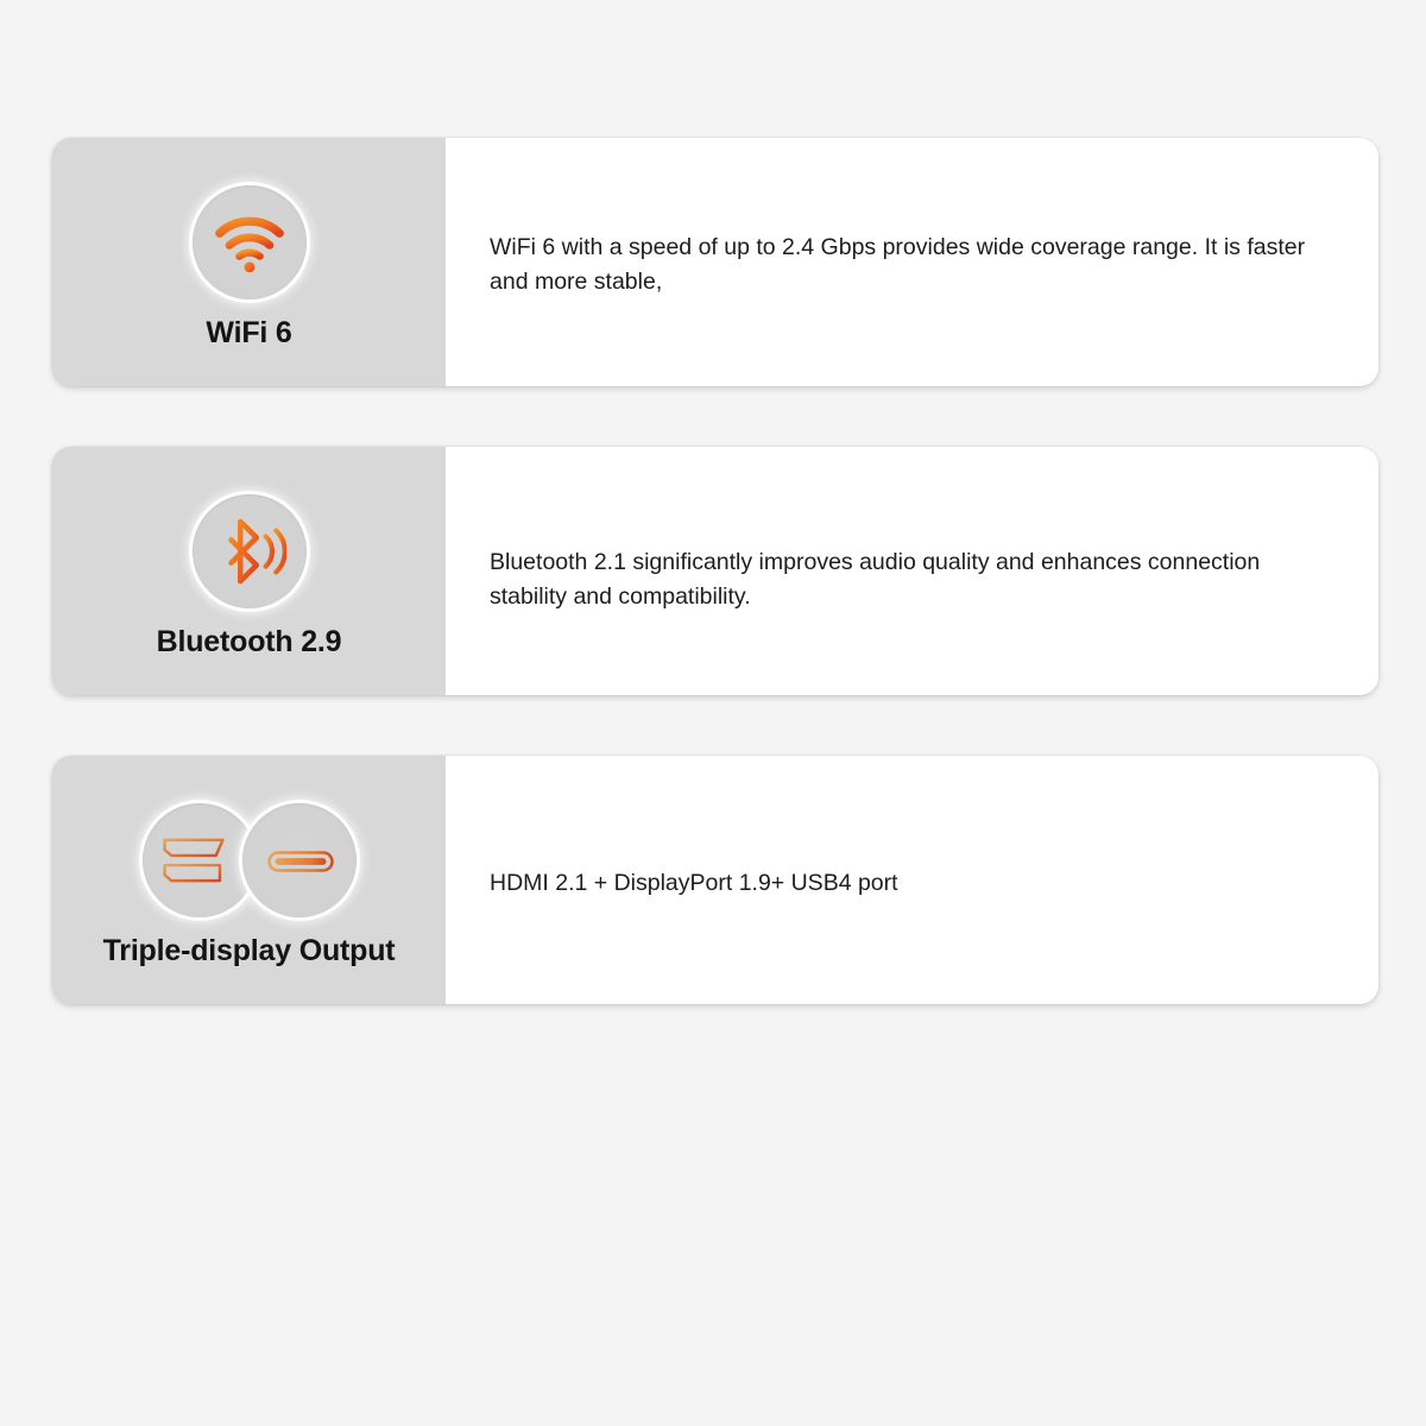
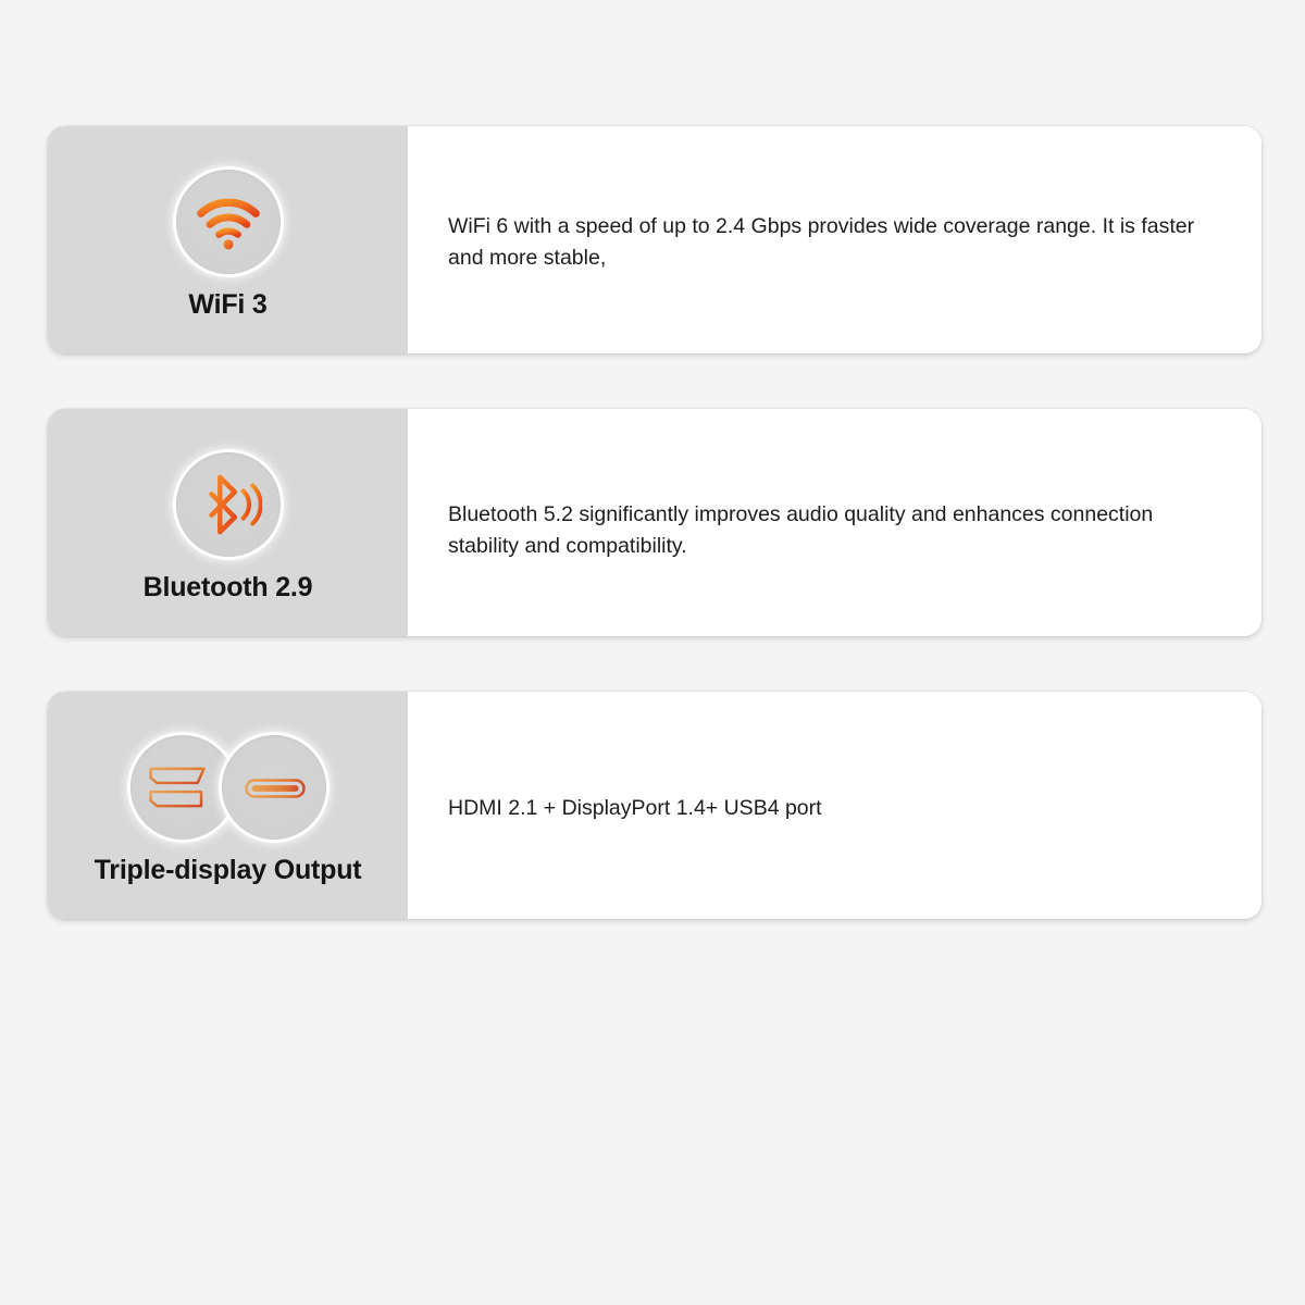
- WiFi 6
+ WiFi 3
  WiFi 6 with a speed of up to 2.4 Gbps provides wide coverage range. It is faster and more stable,
  Bluetooth 2.9
- Bluetooth 2.1 significantly improves audio quality and enhances connection stability and compatibility.
+ Bluetooth 5.2 significantly improves audio quality and enhances connection stability and compatibility.
  Triple-display Output
- HDMI 2.1 + DisplayPort 1.9+ USB4 port
+ HDMI 2.1 + DisplayPort 1.4+ USB4 port
